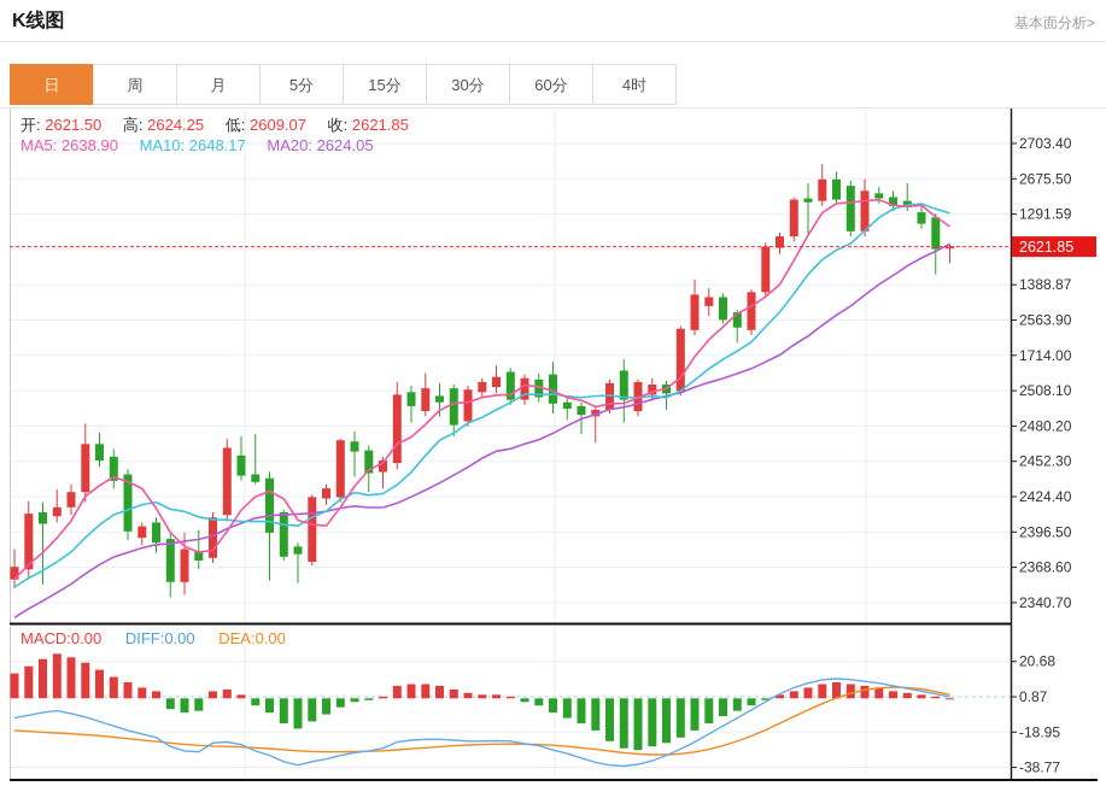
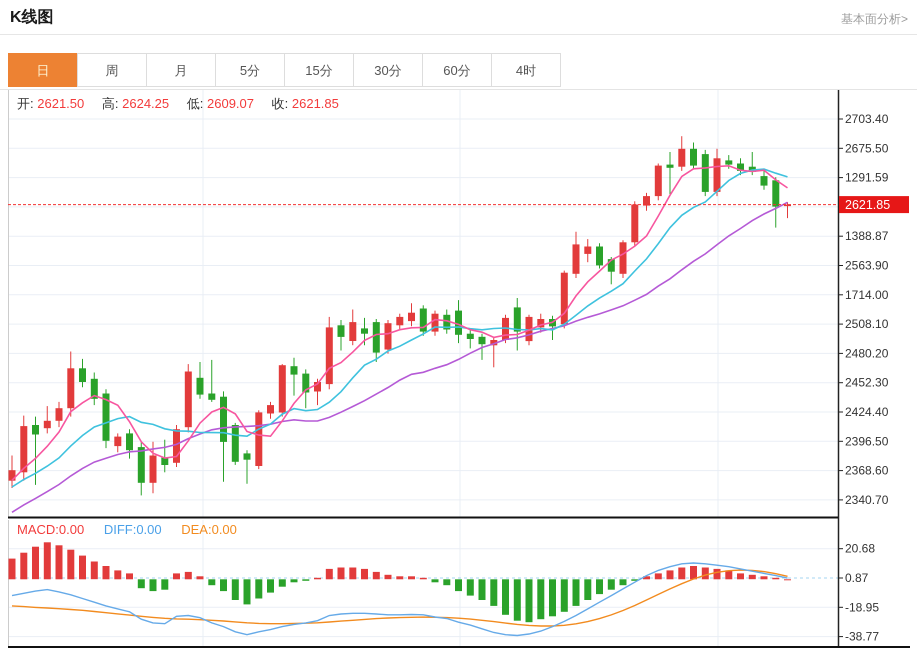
  K线图
  基本面分析>
  日
  周
  月
  5分
  15分
  30分
  60分
  4时
  2703.40
  2675.50
  1291.59
  1388.87
  2563.90
  1714.00
  2508.10
  2480.20
  2452.30
  2424.40
  2396.50
  2368.60
  2340.70
  2621.85
  20.68
  0.87
  -18.95
  -38.77
  开: 2621.50 高: 2624.25 低: 2609.07 收: 2621.85
- MA5: 2638.90 MA10: 2648.17 MA20: 2624.05
  MACD:0.00 DIFF:0.00 DEA:0.00
